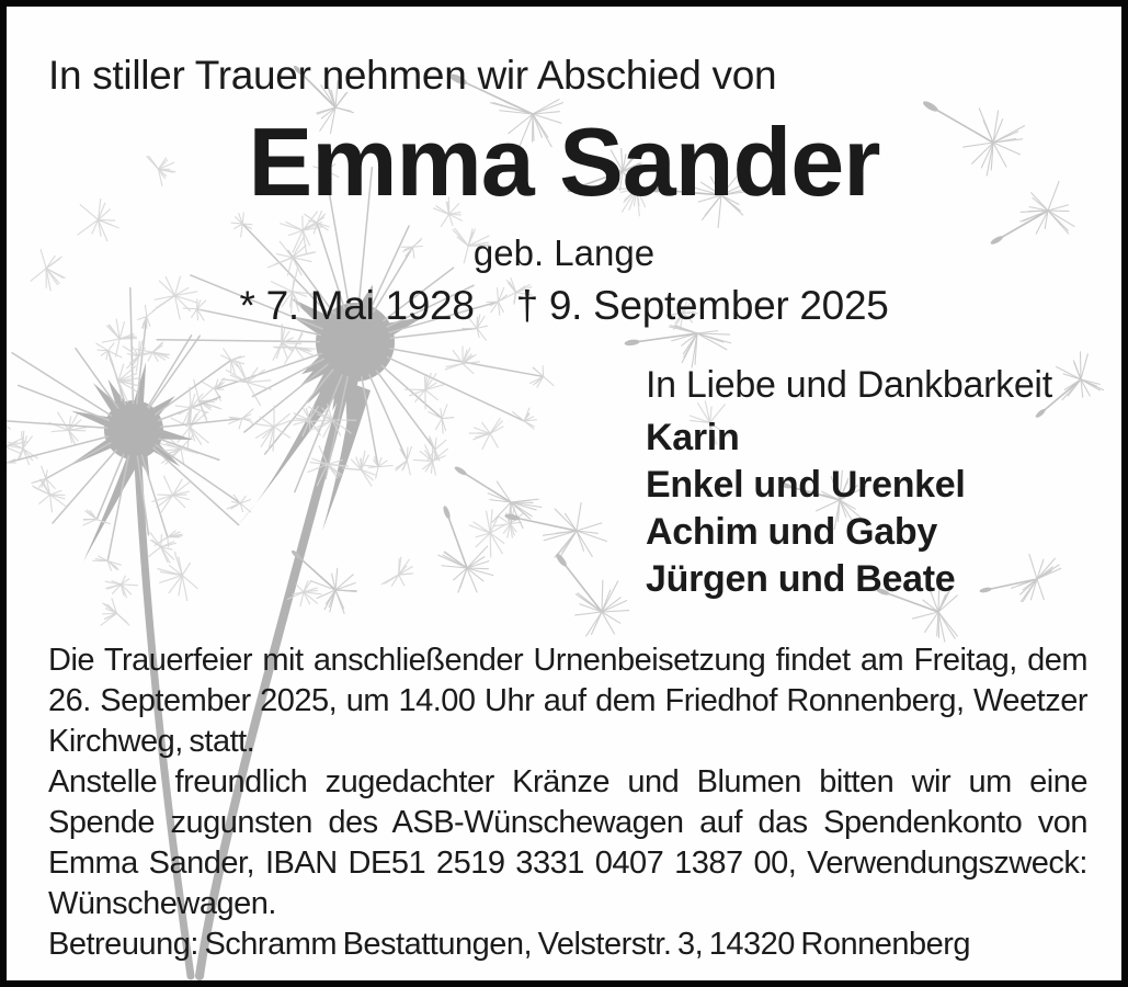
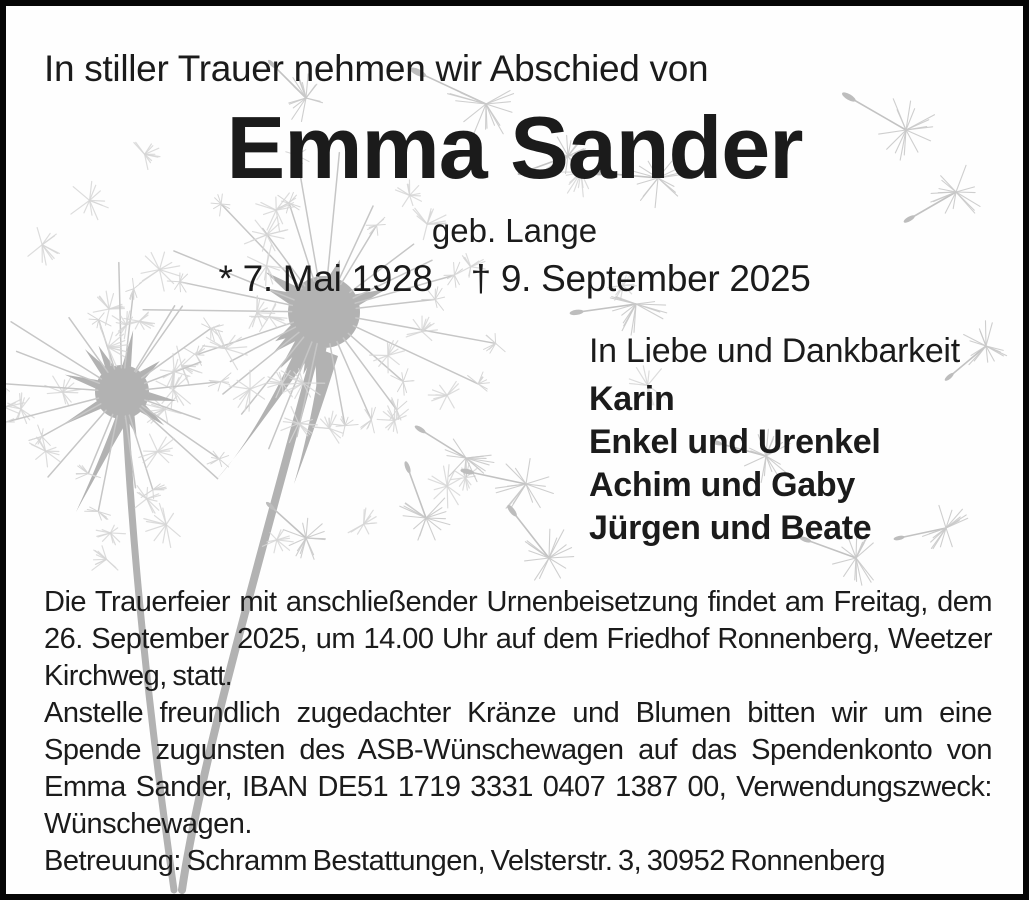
  In stiller Trauer nehmen wir Abschied von
  Emma Sander
  geb. Lange
  * 7. Mai 1928
  † 9. September 2025
  In Liebe und Dankbarkeit
  Karin
  Enkel und Urenkel
  Achim und Gaby
  Jürgen und Beate
  Die Trauerfeier mit anschließender Urnenbeisetzung findet am Freitag, dem 26. September 2025, um 14.00 Uhr auf dem Friedhof Ronnenberg, Weetzer Kirchweg, statt.
- Anstelle freundlich zugedachter Kränze und Blumen bitten wir um eine Spende zugunsten des ASB-Wünschewagen auf das Spendenkonto von Emma Sander, IBAN DE51 2519 3331 0407 1387 00, Verwendungszweck: Wünschewagen.
+ Anstelle freundlich zugedachter Kränze und Blumen bitten wir um eine Spende zugunsten des ASB-Wünschewagen auf das Spendenkonto von Emma Sander, IBAN DE51 1719 3331 0407 1387 00, Verwendungszweck: Wünschewagen.
- Betreuung: Schramm Bestattungen, Velsterstr. 3, 14320 Ronnenberg
+ Betreuung: Schramm Bestattungen, Velsterstr. 3, 30952 Ronnenberg
